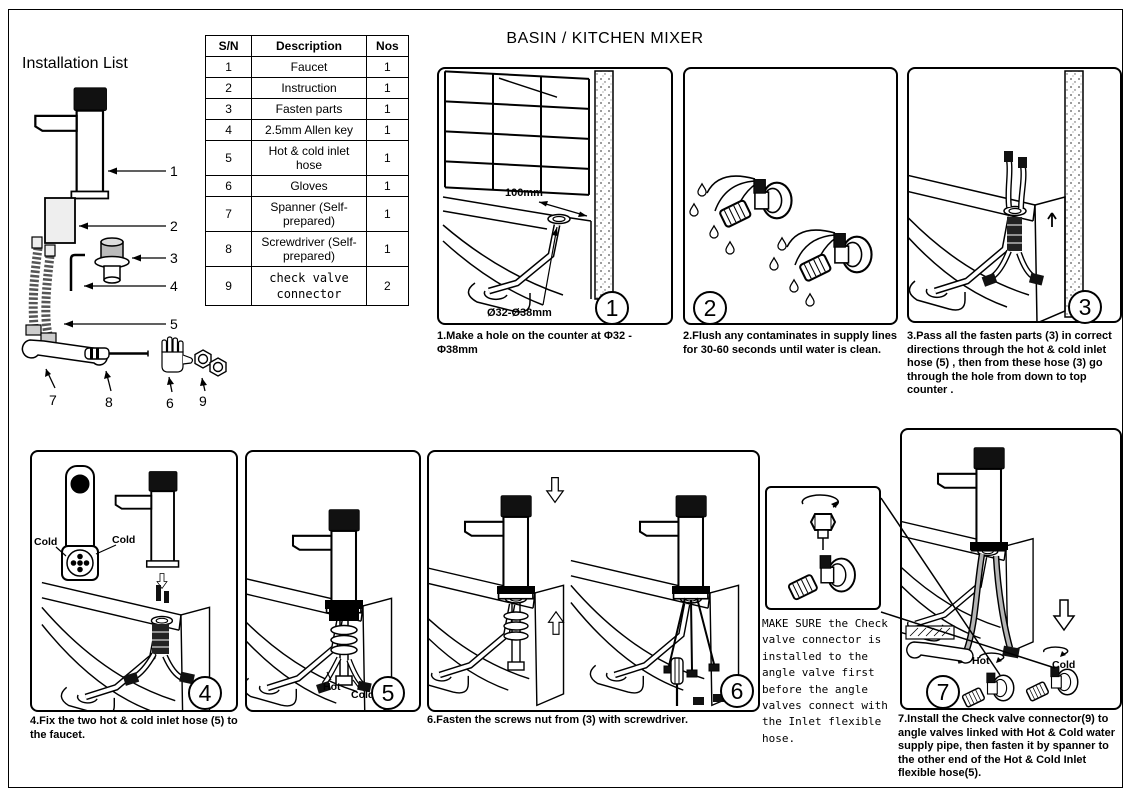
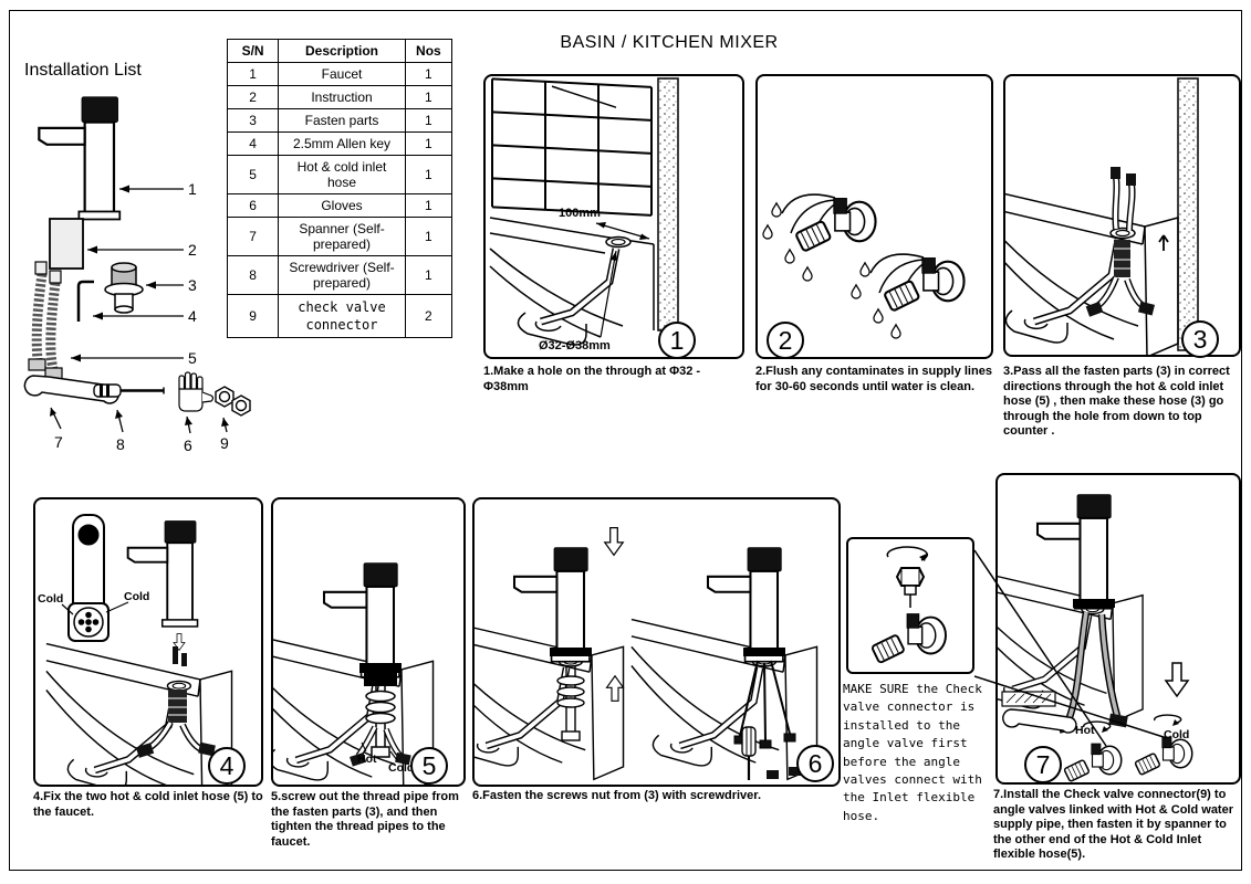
  BASIN / KITCHEN MIXER
  Installation List
  1
  2
  3
  4
  5
  7
  8
  6
  9
  S/N	Description	Nos
  1	Faucet	1
  2	Instruction	1
  3	Fasten parts	1
  4	2.5mm Allen key	1
  5	Hot & cold inlet hose	1
  6	Gloves	1
  7	Spanner (Self-prepared)	1
  8	Screwdriver (Self-prepared)	1
  9	check valve connector	2
  100mm
  Ø32-Ø38mm
  1
- 1.Make a hole on the counter at Φ32 - Φ38mm
+ 1.Make a hole on the through at Φ32 - Φ38mm
  2
  2.Flush any contaminates in supply lines for 30-60 seconds until water is clean.
  3
- 3.Pass all the fasten parts (3) in correct directions through the hot & cold inlet hose (5) , then from these hose (3) go through the hole from down to top counter .
+ 3.Pass all the fasten parts (3) in correct directions through the hot & cold inlet hose (5) , then make these hose (3) go through the hole from down to top counter .
  Cold
  Cold
  4
  4.Fix the two hot & cold inlet hose (5) to the faucet.
  Hot
  Col
  5
+ 5.screw out the thread pipe from the fasten parts (3), and then tighten the thread pipes to the faucet.
  6
  6.Fasten the screws nut from (3) with screwdriver.
  Hot
  Cold
  7
  7.Install the Check valve connector(9) to angle valves linked with Hot & Cold water supply pipe, then fasten it by spanner to the other end of the Hot & Cold Inlet flexible hose(5).
  MAKE SURE the Check valve connector is installed to the angle valve first before the angle valves connect with the Inlet flexible hose.
